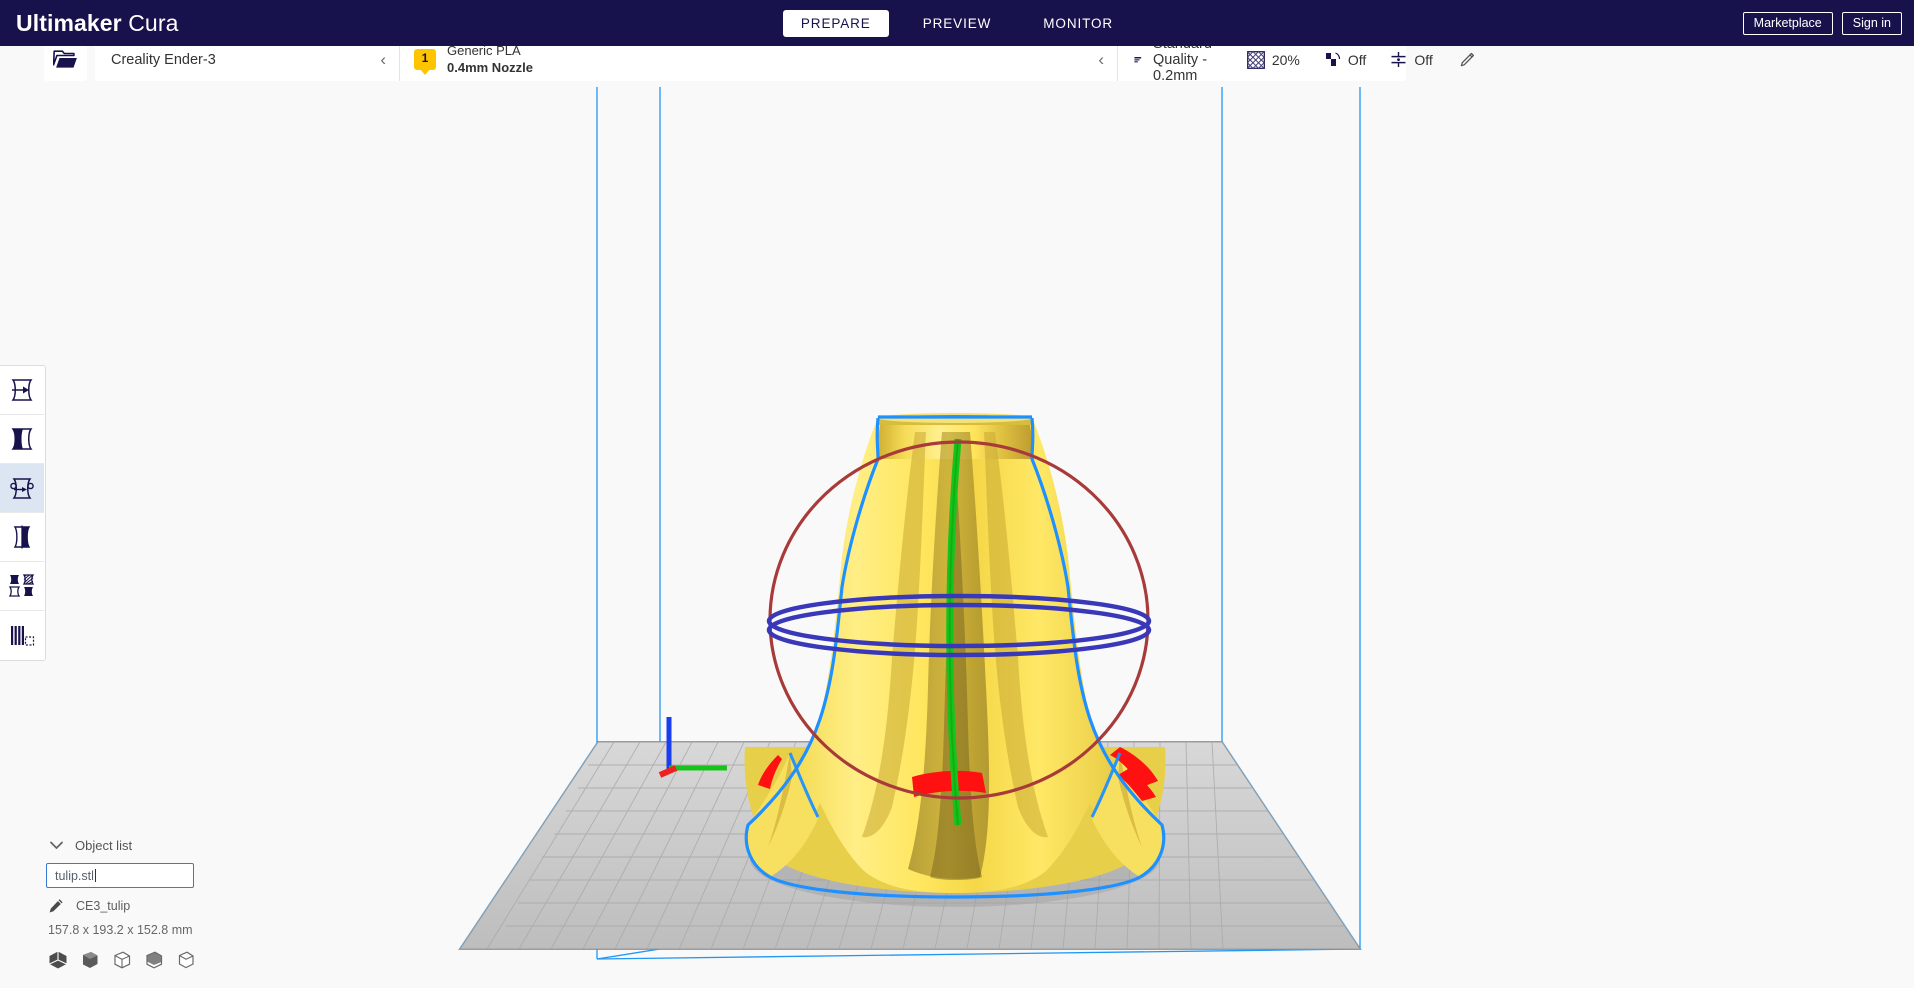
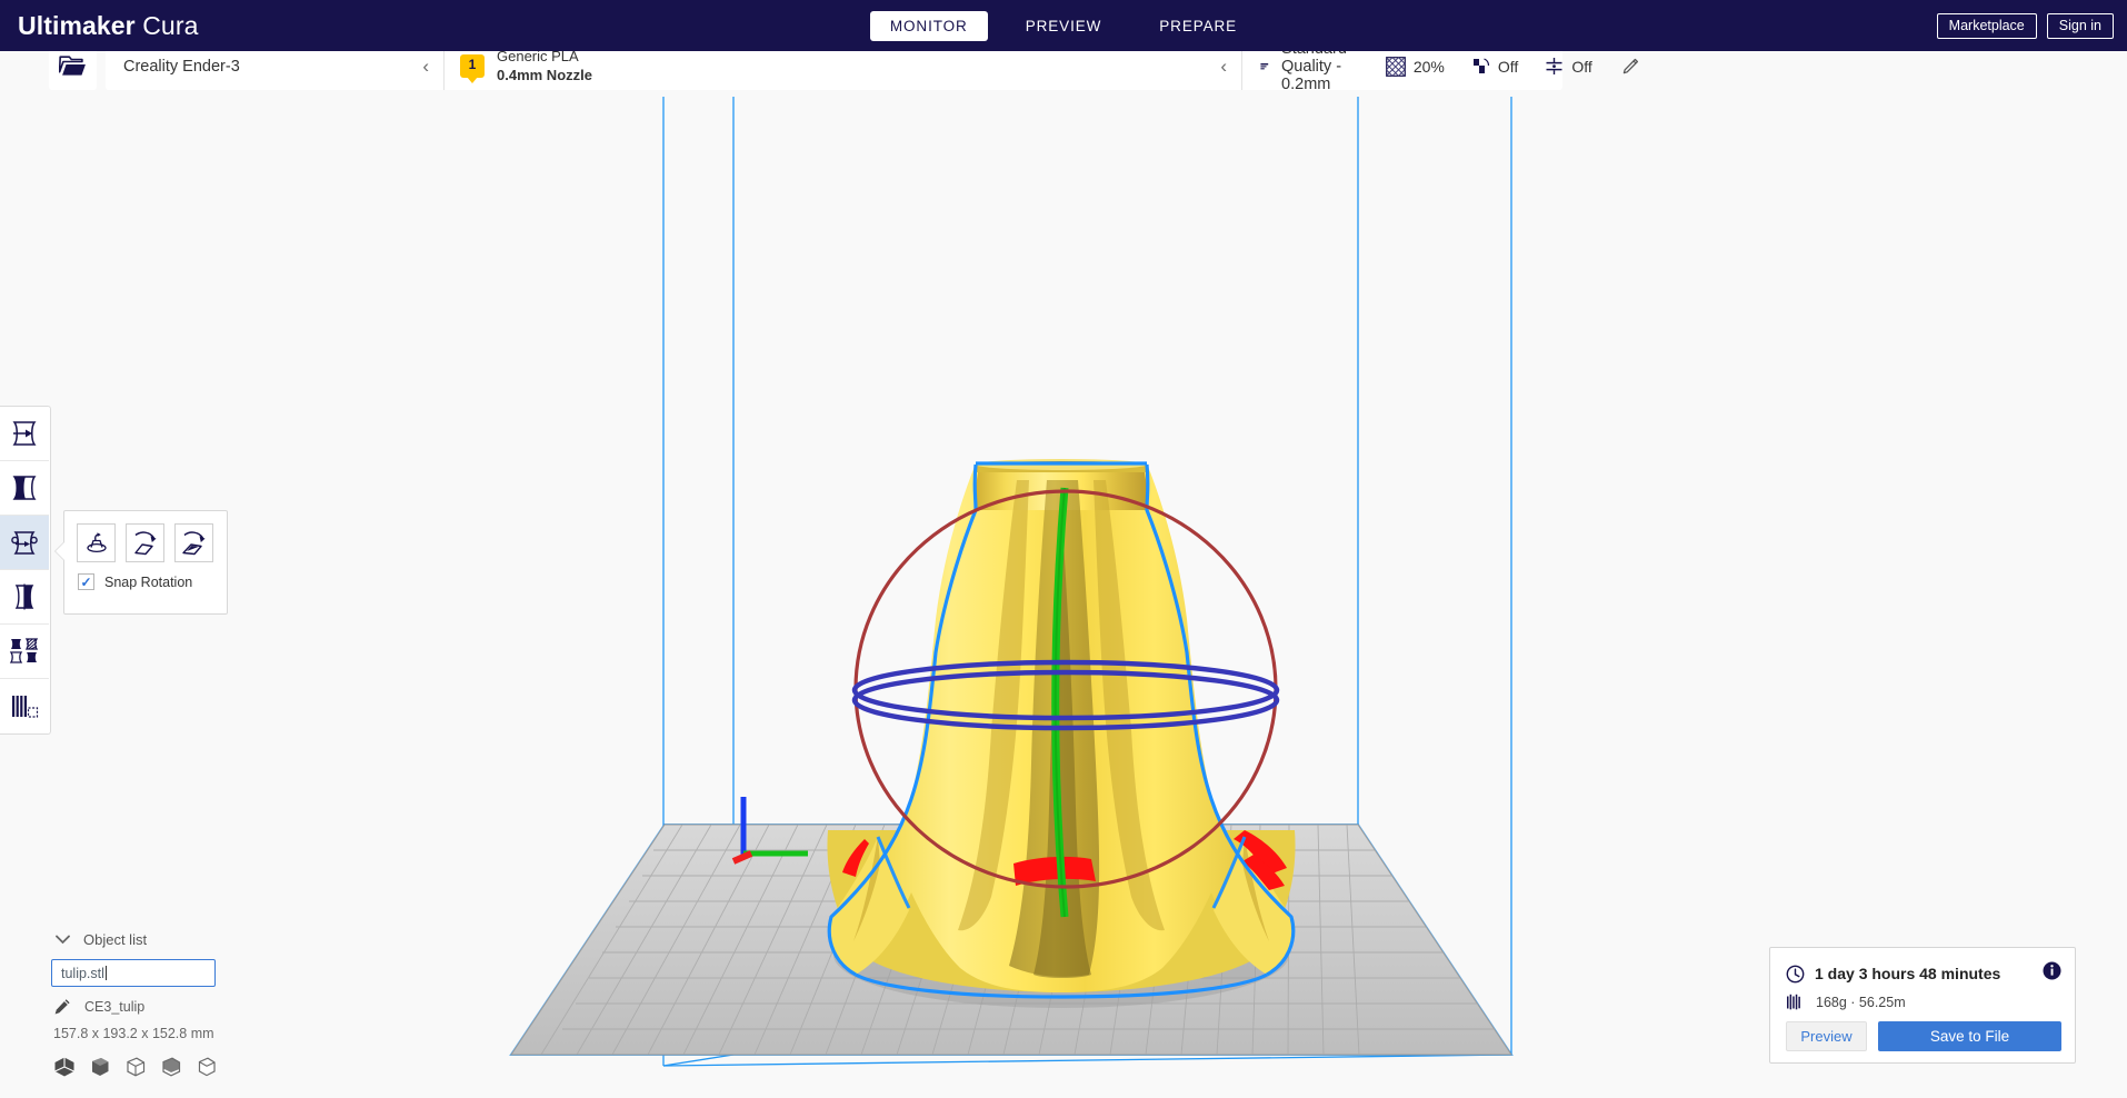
  Ultimaker Cura
- PREPARE
+ MONITOR
  PREVIEW
- MONITOR
+ PREPARE
  Marketplace
  Sign in
  Creality Ender-3
  ‹
  1
  Generic PLA
  0.4mm Nozzle
  ‹
  20%
  Off
  Off
+ ✓
+ Snap Rotation
  Object list
  tulip.stl
  CE3_tulip
  157.8 x 193.2 x 152.8 mm
+ 1 day 3 hours 48 minutes
+ 168g · 56.25m
+ Preview
+ Save to File
